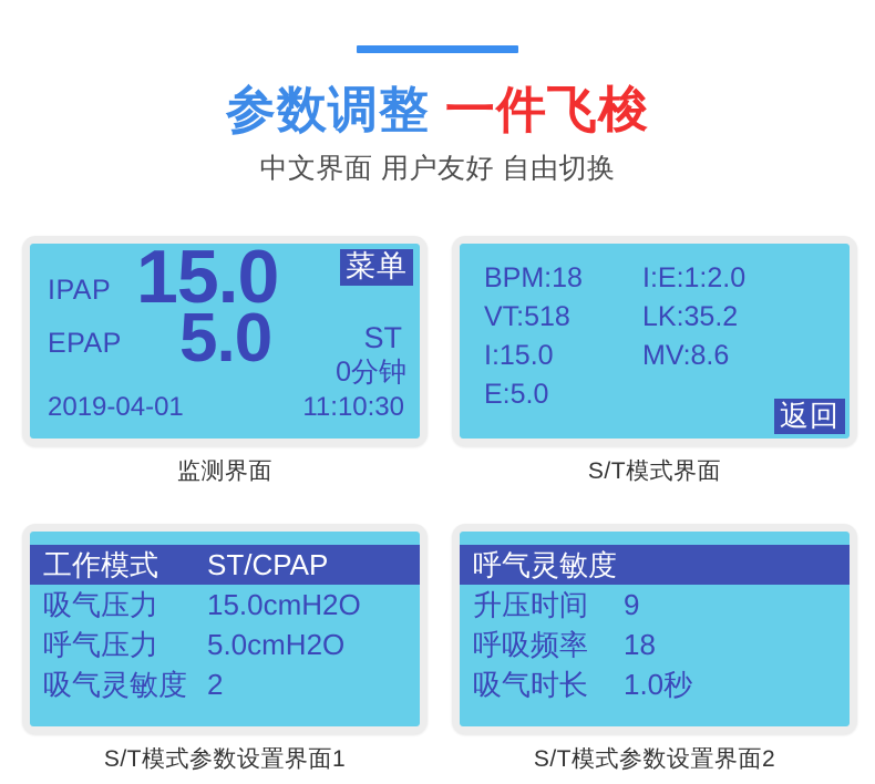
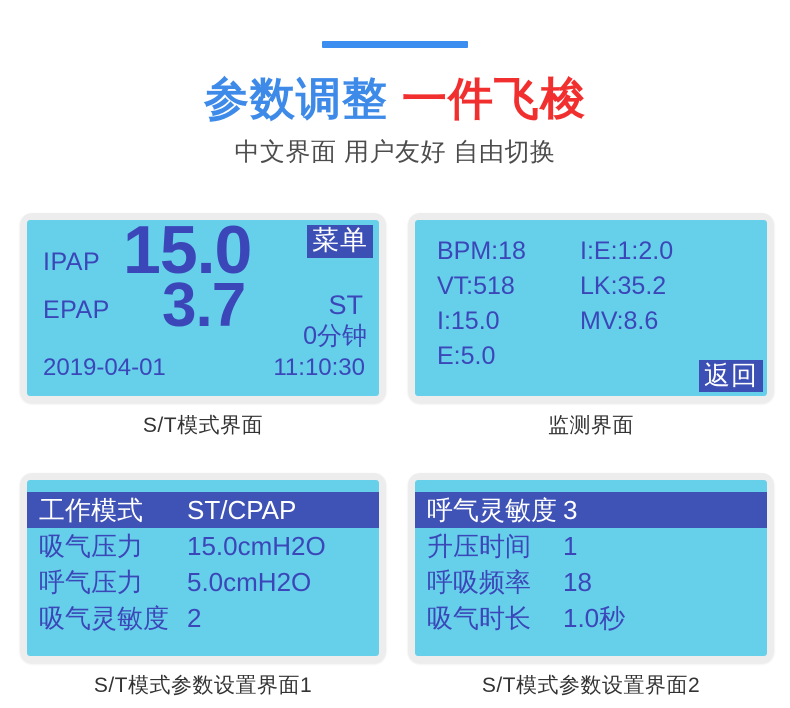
  参数调整 一件飞梭
  中文界面 用户友好 自由切换
  IPAP
  15.0
  EPAP
- 5.0
+ 3.7
  菜单
  ST
  0分钟
  2019-04-01
  11:10:30
- 监测界面
+ S/T模式界面
  BPM:18
  I:E:1:2.0
  VT:518
  LK:35.2
  I:15.0
  MV:8.6
  E:5.0
  返回
- S/T模式界面
+ 监测界面
  工作模式
  ST/CPAP
  吸气压力
  15.0cmH2O
  呼气压力
  5.0cmH2O
  吸气灵敏度
  2
  S/T模式参数设置界面1
  呼气灵敏度
+ 3
  升压时间
- 9
+ 1
  呼吸频率
  18
  吸气时长
  1.0秒
  S/T模式参数设置界面2
